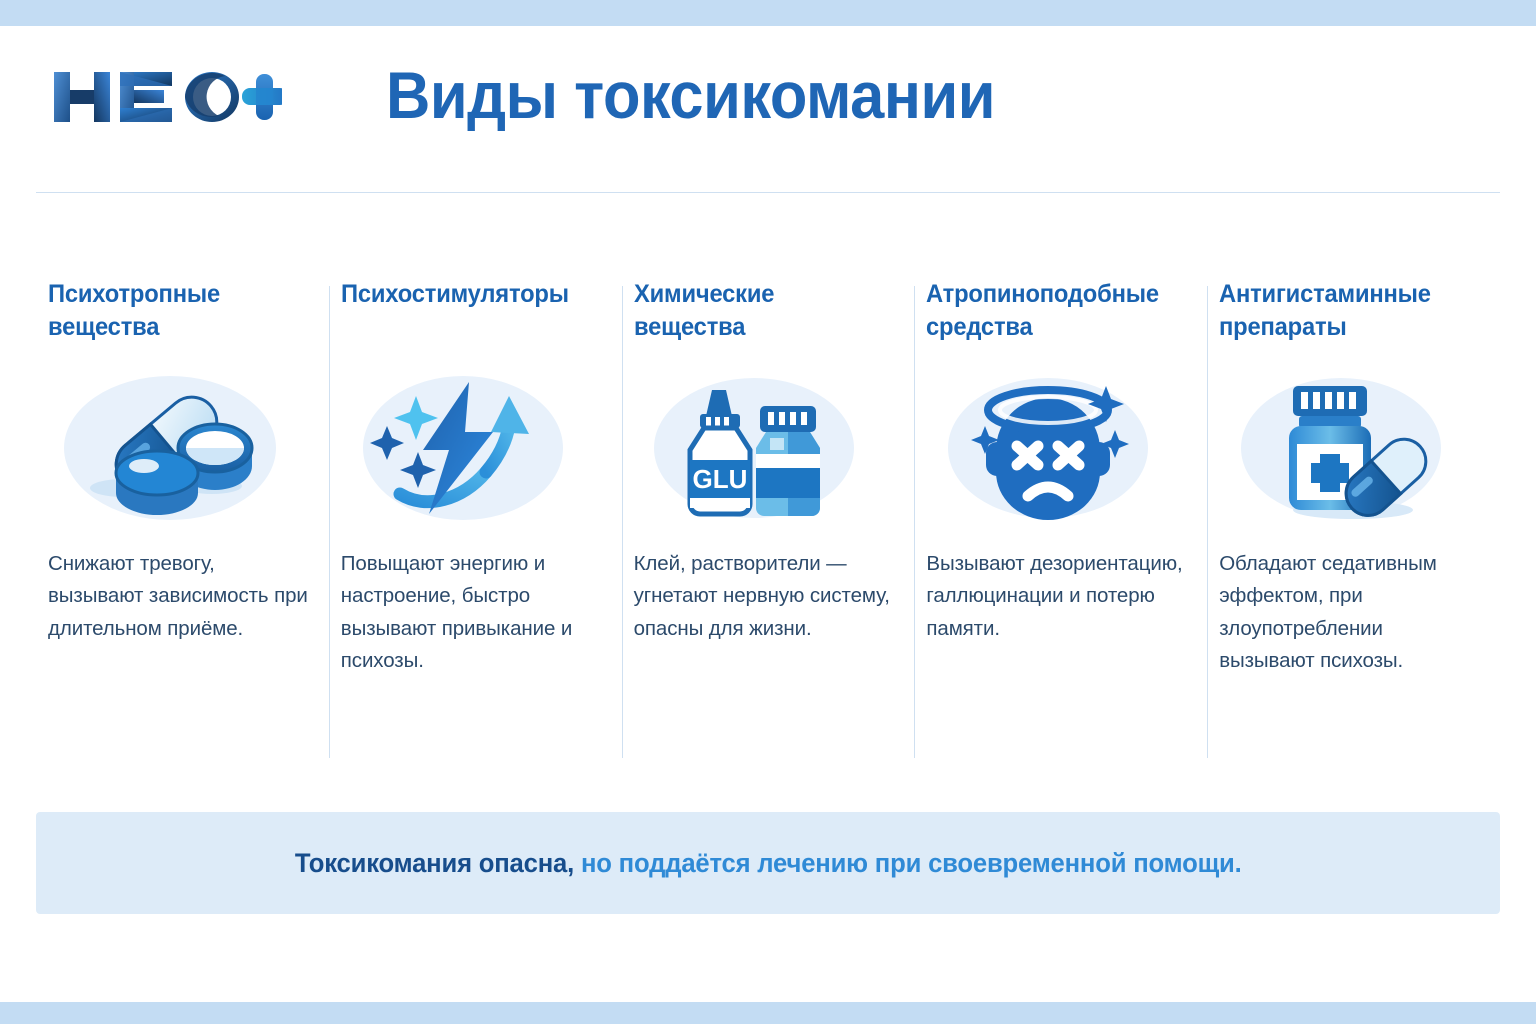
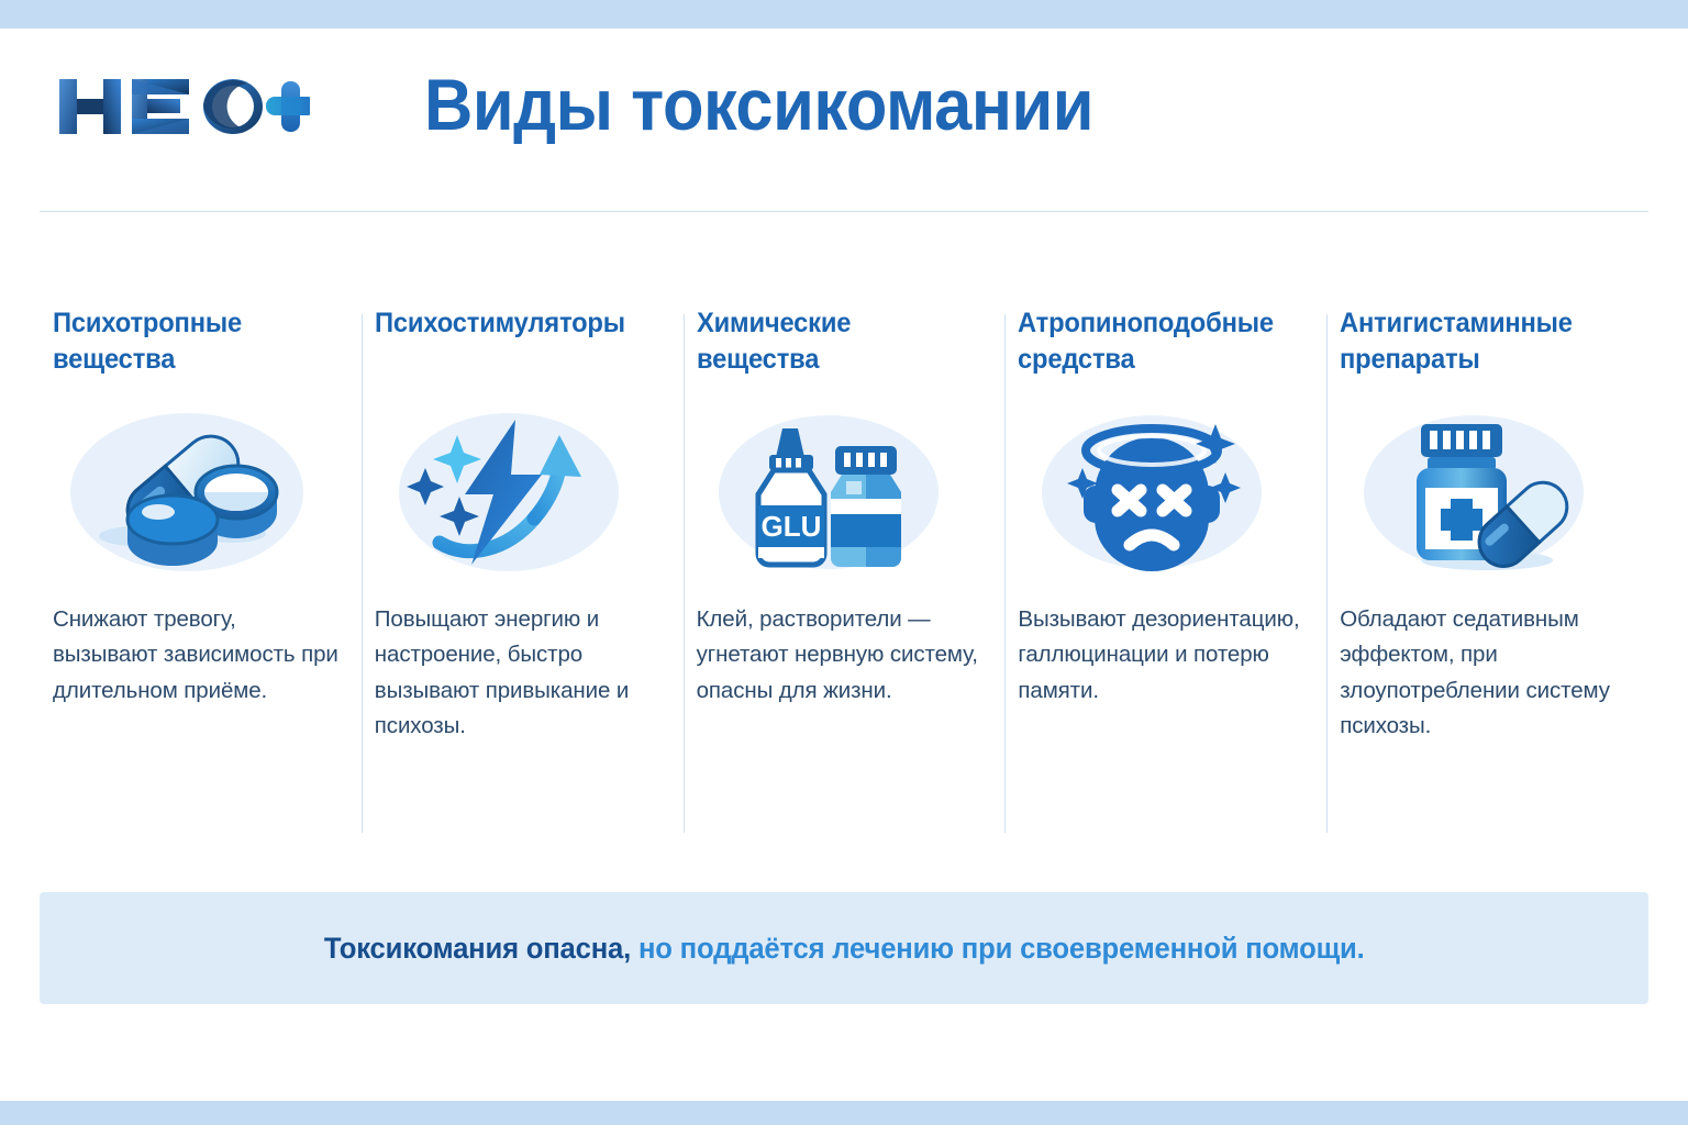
  Виды токсикомании
  Психотропные вещества
  Снижают тревогу, вызывают зависимость при длительном приёме.
  Психостимуляторы
  Повыщают энергию и настроение, быстро вызывают привыкание и психозы.
  Химические вещества
  GLU
  Клей, растворители — угнетают нервную систему, опасны для жизни.
  Атропиноподобные средства
  Вызывают дезориентацию, галлюцинации и потерю памяти.
  Антигистаминные препараты
- Обладают седативным эффектом, при злоупотреблении вызывают психозы.
+ Обладают седативным эффектом, при злоупотреблении систему психозы.
  Токсикомания опасна, но поддаётся лечению при своевременной помощи.
